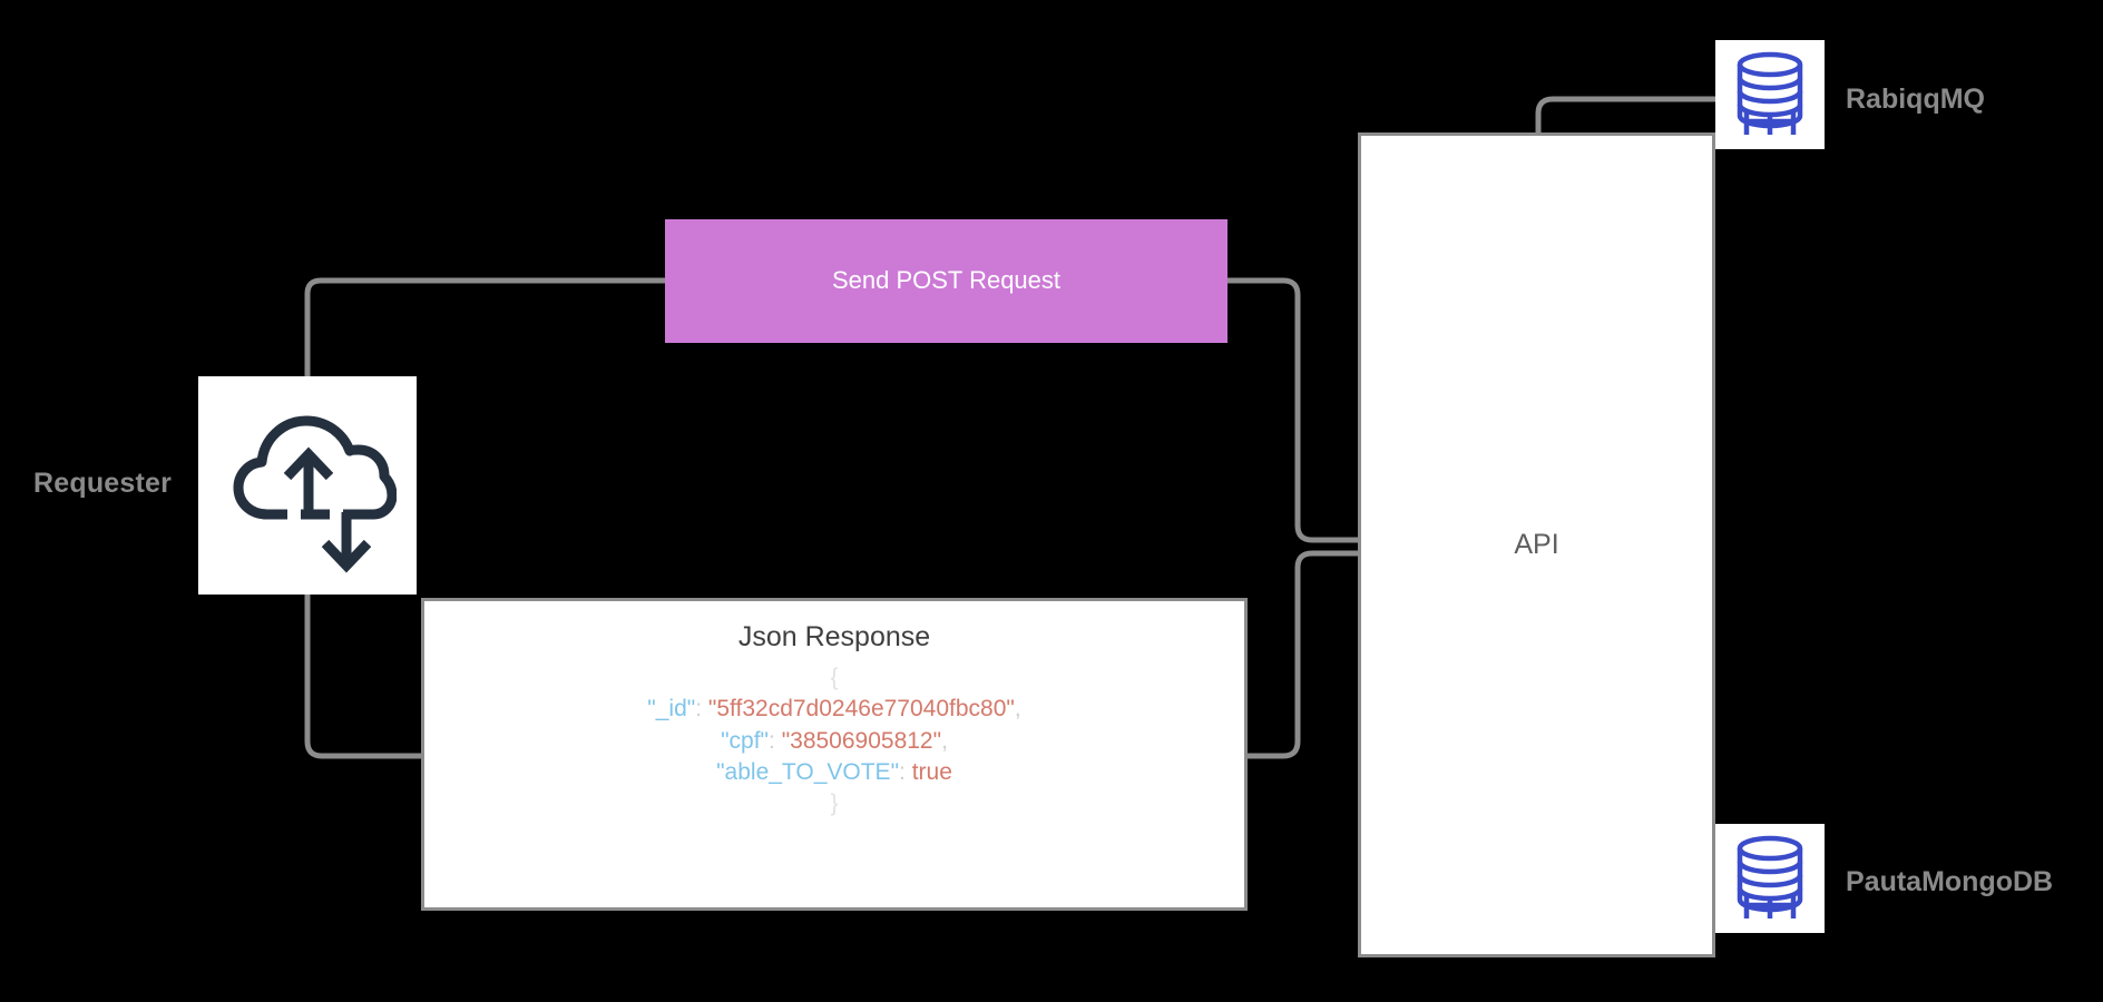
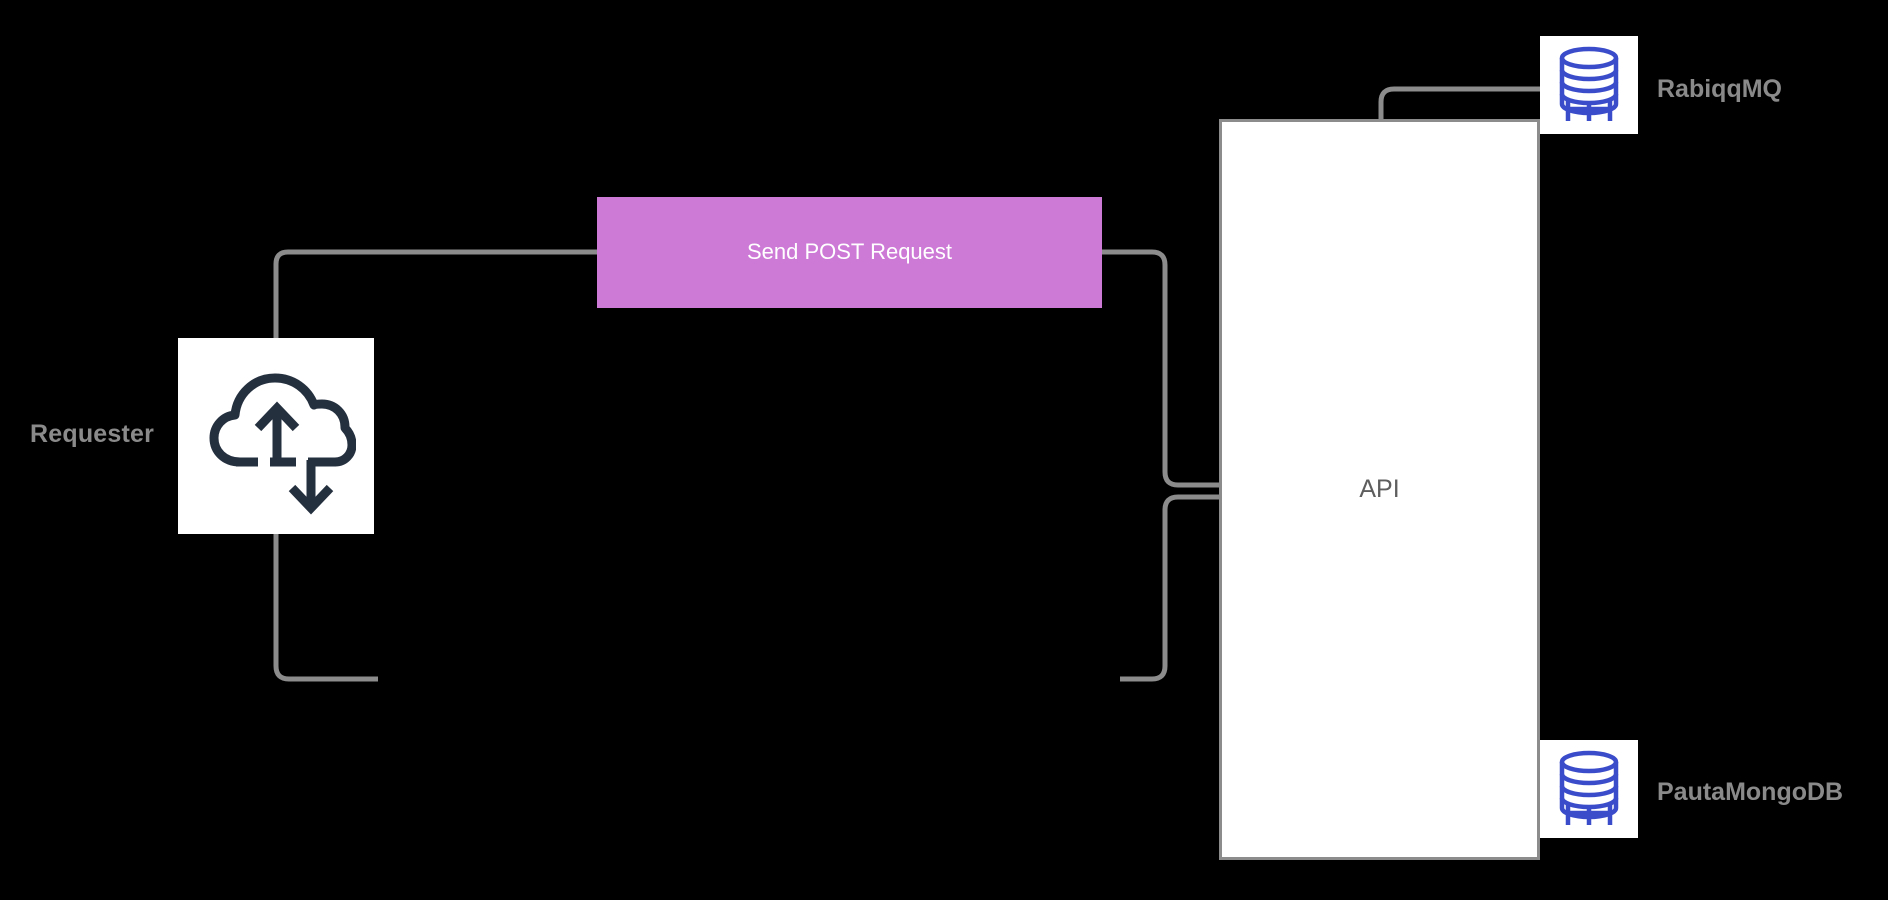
  Requester
  Send POST Request
- Json Response
- {
- "_id": "5ff32cd7d0246e77040fbc80",
- "cpf": "38506905812",
- "able_TO_VOTE": true
- }
  API
  RabiqqMQ
  PautaMongoDB
